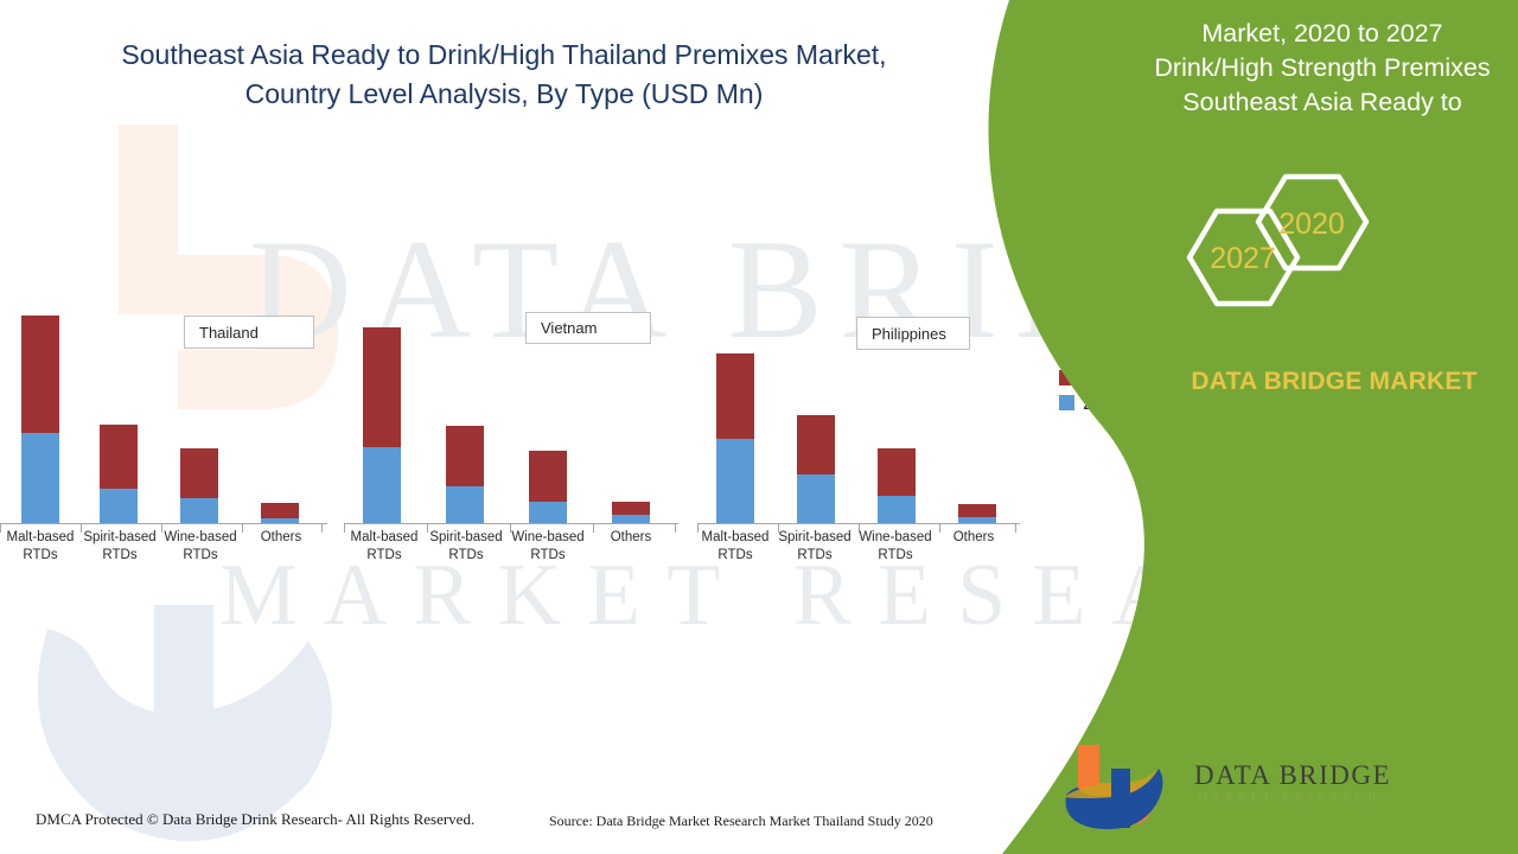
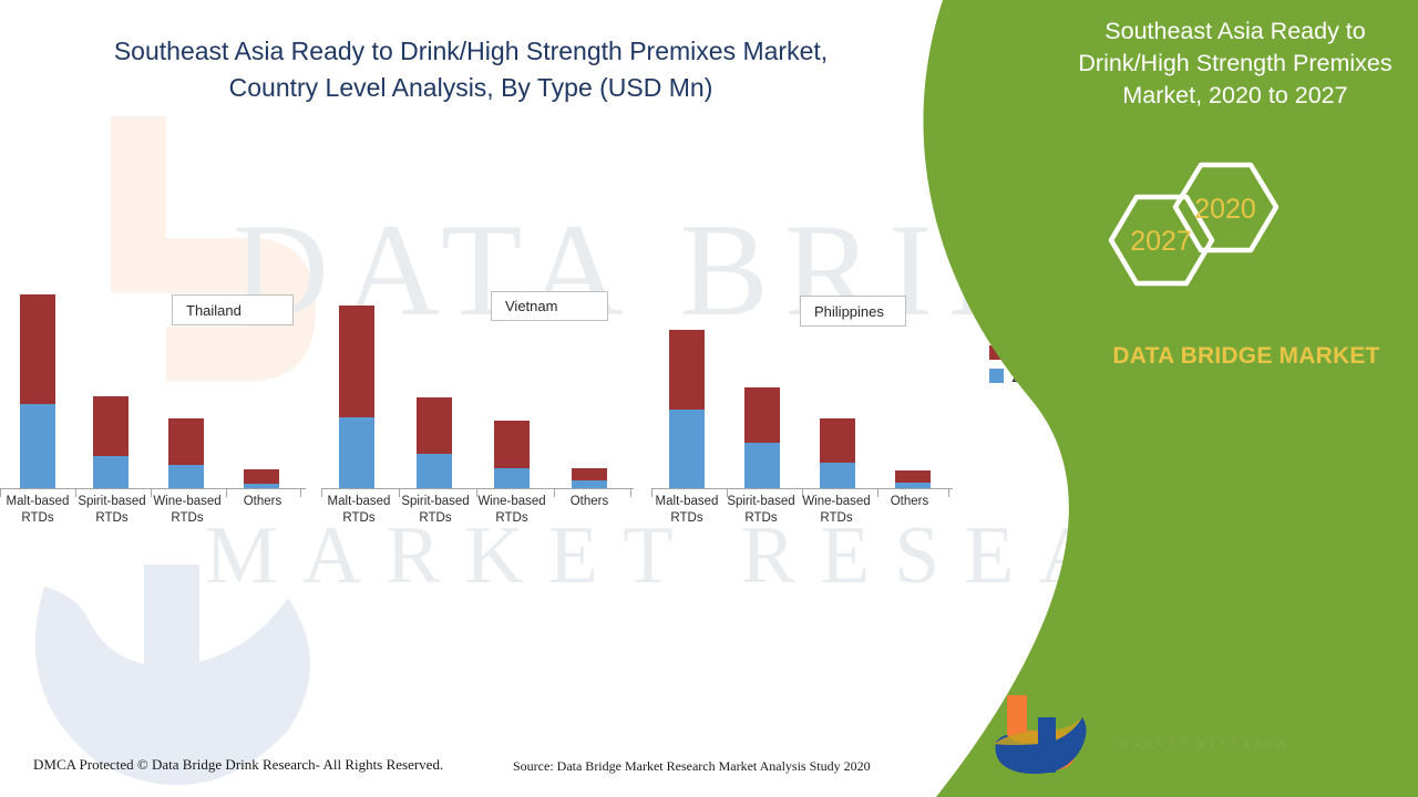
  DATA BRI
  MARKET RESE
- Southeast Asia Ready to Drink/High Thailand Premixes Market,
+ Southeast Asia Ready to Drink/High Strength Premixes Market,
  Country Level Analysis, By Type (USD Mn)
  Malt-based RTDs
  Spirit-based RTDs
  Wine-based RTDs
  Others
  Malt-based RTDs
  Spirit-based RTDs
  Wine-based RTDs
  Others
  Malt-based RTDs
  Spirit-based RTDs
  Wine-based RTDs
  Others
  Thailand
  Vietnam
  Philippines
- Market, 2020 to 2027
+ Southeast Asia Ready to
  Drink/High Strength Premixes
- Southeast Asia Ready to
+ Market, 2020 to 2027
  2027
  2020
  DATA BRIDGE MARKET
- DATA BRIDGE
  DMCA Protected © Data Bridge Drink Research- All Rights Reserved.
- Source: Data Bridge Market Research Market Thailand Study 2020
+ Source: Data Bridge Market Research Market Analysis Study 2020
